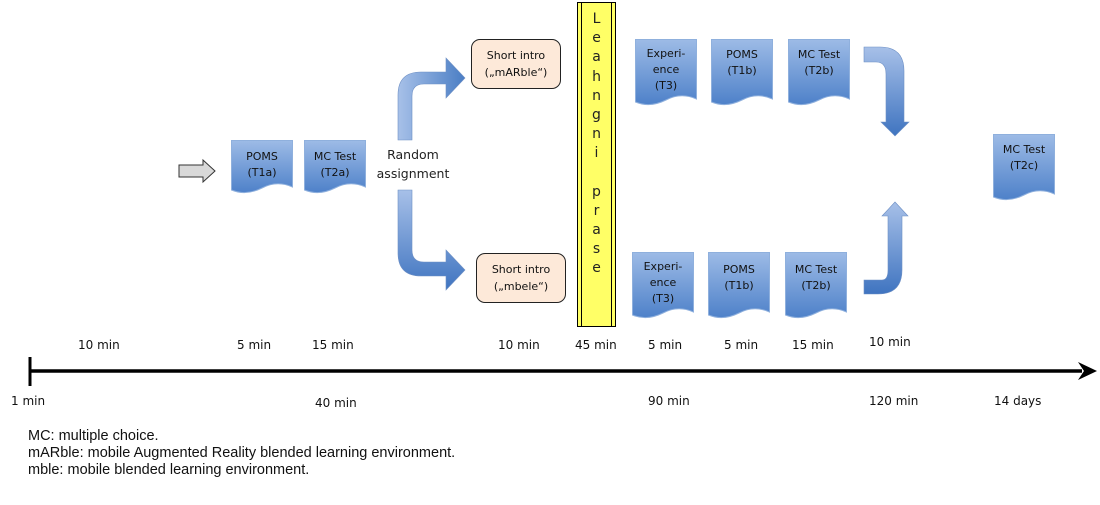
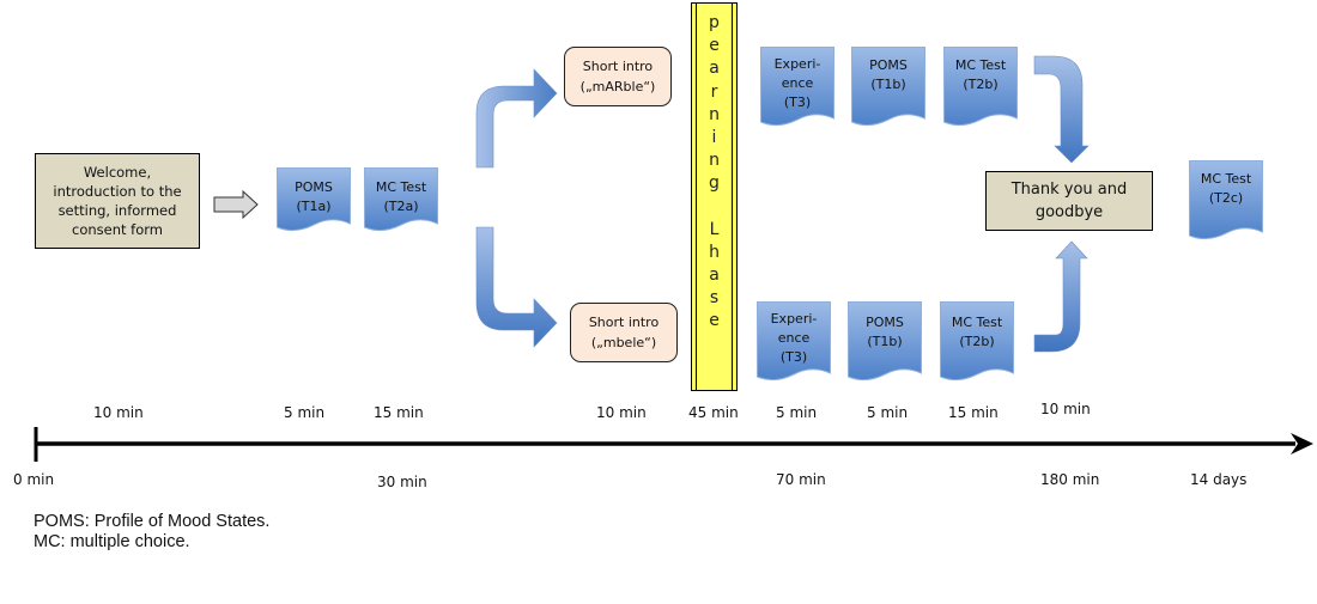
+ Welcome,
+ introduction to the
+ setting, informed
+ consent form
  POMS
  (T1a)
  MC Test
  (T2a)
- Random
- assignment
  Short intro
  („mARble“)
  Short intro
  („mbele“)
- L
+ p
  e
  a
- h
+ r
  n
- g
+ i
  n
- i
+ g
- p
+ L
- r
+ h
  a
  s
  e
  Experi-
  ence
  (T3)
  POMS
  (T1b)
  MC Test
  (T2b)
  Experi-
  ence
  (T3)
  POMS
  (T1b)
  MC Test
  (T2b)
+ Thank you and
+ goodbye
  MC Test
  (T2c)
  10 min
  5 min
  15 min
  10 min
  45 min
  5 min
  5 min
  15 min
  10 min
- 1 min
+ 0 min
- 40 min
+ 30 min
- 90 min
+ 70 min
- 120 min
+ 180 min
  14 days
+ POMS: Profile of Mood States.
  MC: multiple choice.
- mARble: mobile Augmented Reality blended learning environment.
- mble: mobile blended learning environment.
